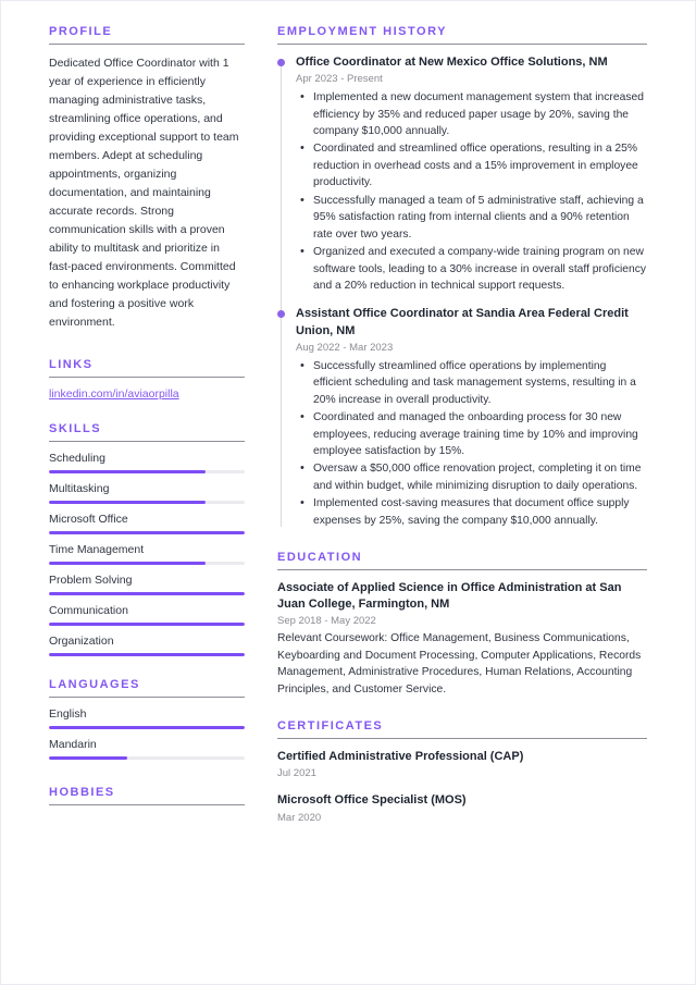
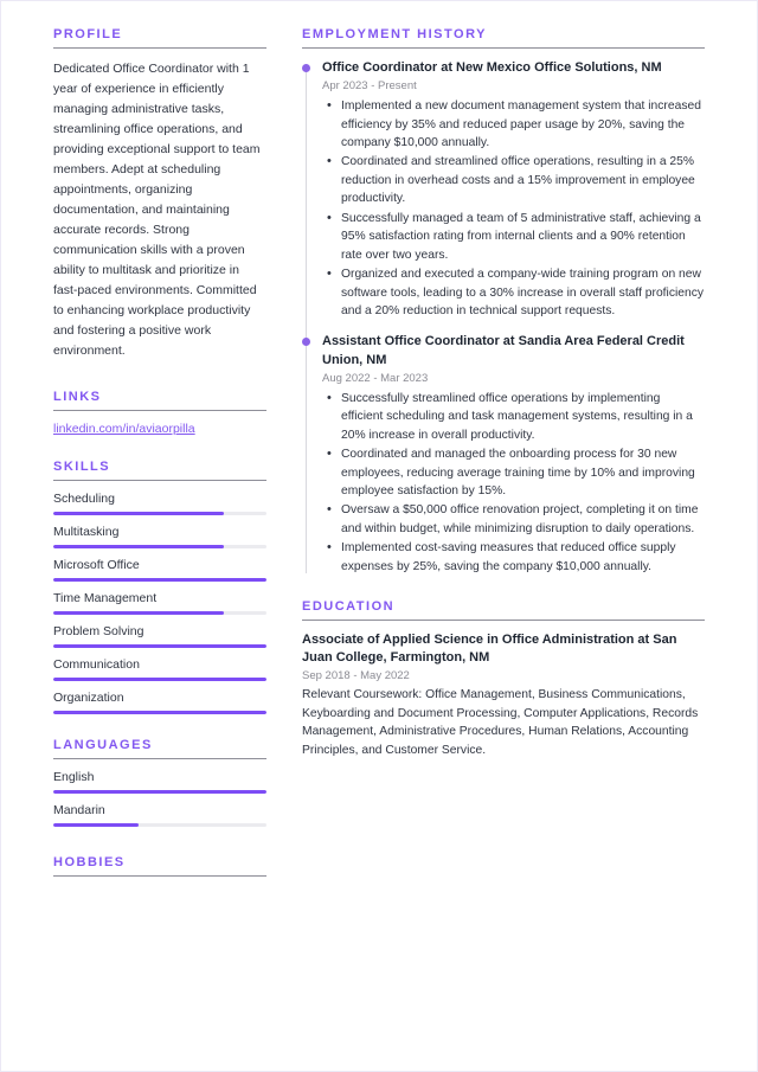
  PROFILE
  Dedicated Office Coordinator with 1 year of experience in efficiently managing administrative tasks, streamlining office operations, and providing exceptional support to team members. Adept at scheduling appointments, organizing documentation, and maintaining accurate records. Strong communication skills with a proven ability to multitask and prioritize in fast-paced environments. Committed to enhancing workplace productivity and fostering a positive work environment.
  LINKS
  linkedin.com/in/aviaorpilla
  SKILLS
  Scheduling
  Multitasking
  Microsoft Office
  Time Management
  Problem Solving
  Communication
  Organization
  LANGUAGES
  English
  Mandarin
  HOBBIES
  EMPLOYMENT HISTORY
  Office Coordinator at New Mexico Office Solutions, NM
  Apr 2023 - Present
  Implemented a new document management system that increased efficiency by 35% and reduced paper usage by 20%, saving the company $10,000 annually.
  Coordinated and streamlined office operations, resulting in a 25% reduction in overhead costs and a 15% improvement in employee productivity.
  Successfully managed a team of 5 administrative staff, achieving a 95% satisfaction rating from internal clients and a 90% retention rate over two years.
  Organized and executed a company-wide training program on new software tools, leading to a 30% increase in overall staff proficiency and a 20% reduction in technical support requests.
  Assistant Office Coordinator at Sandia Area Federal Credit Union, NM
  Aug 2022 - Mar 2023
  Successfully streamlined office operations by implementing efficient scheduling and task management systems, resulting in a 20% increase in overall productivity.
  Coordinated and managed the onboarding process for 30 new employees, reducing average training time by 10% and improving employee satisfaction by 15%.
  Oversaw a $50,000 office renovation project, completing it on time and within budget, while minimizing disruption to daily operations.
- Implemented cost-saving measures that document office supply expenses by 25%, saving the company $10,000 annually.
+ Implemented cost-saving measures that reduced office supply expenses by 25%, saving the company $10,000 annually.
  EDUCATION
  Associate of Applied Science in Office Administration at San Juan College, Farmington, NM
  Sep 2018 - May 2022
  Relevant Coursework: Office Management, Business Communications, Keyboarding and Document Processing, Computer Applications, Records Management, Administrative Procedures, Human Relations, Accounting Principles, and Customer Service.
- CERTIFICATES
- Certified Administrative Professional (CAP)
- Jul 2021
- Microsoft Office Specialist (MOS)
- Mar 2020
